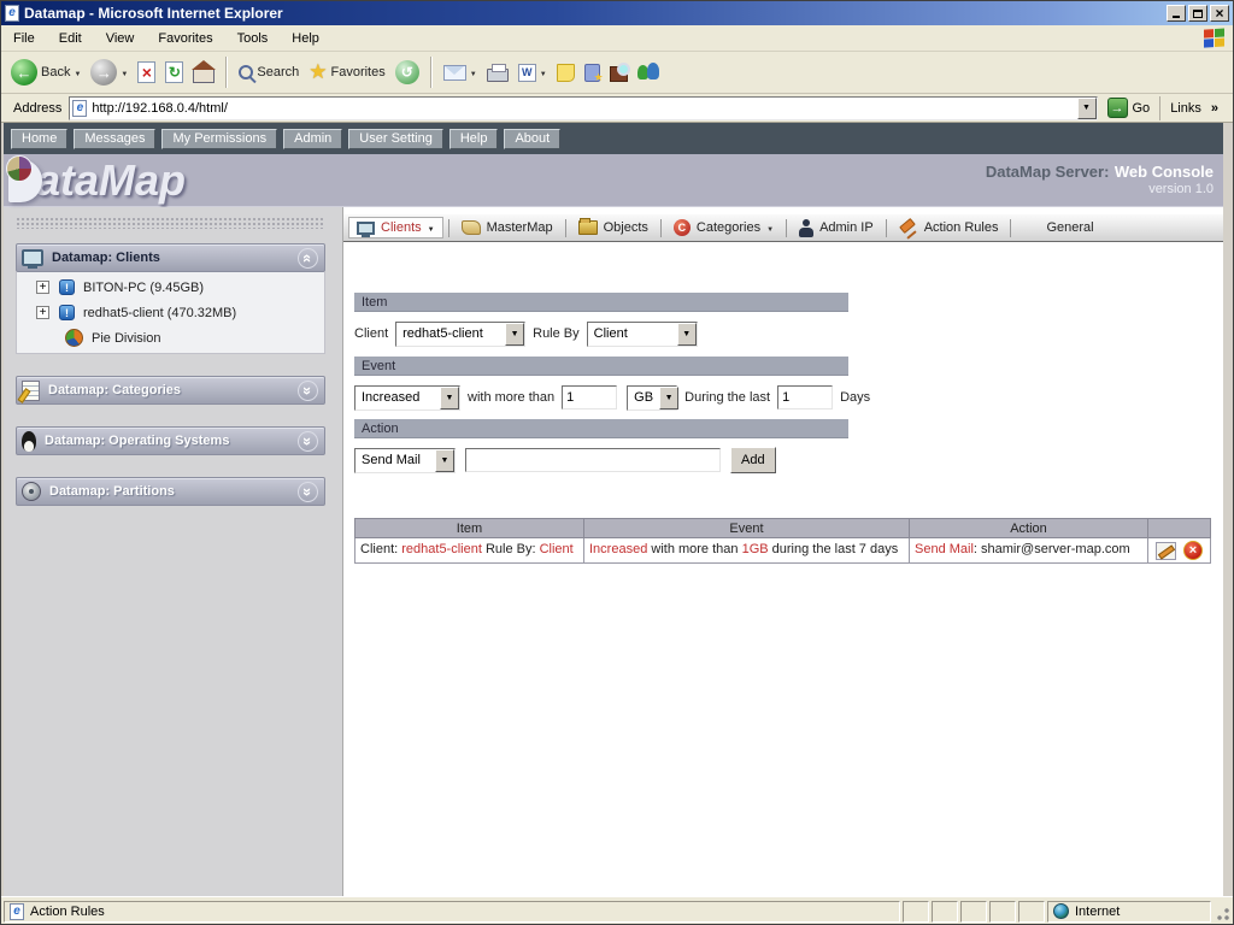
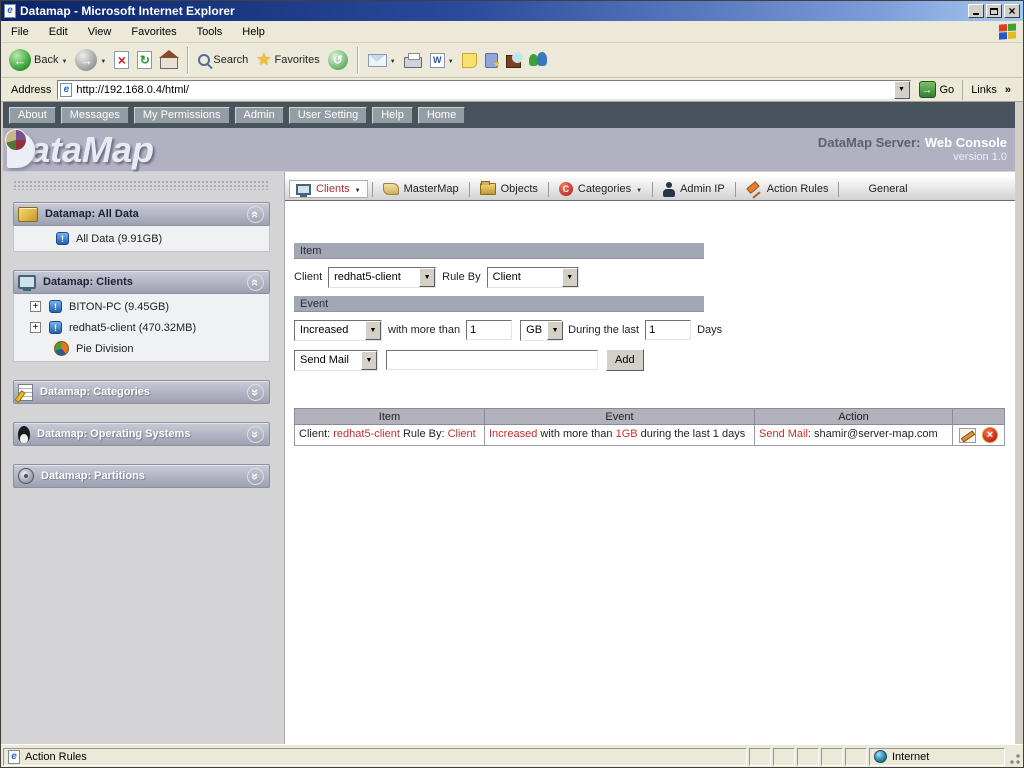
  Datamap - Microsoft Internet Explorer
  File
  Edit
  View
  Favorites
  Tools
  Help
  Back
  Search
  Favorites
  Address
  http://192.168.0.4/html/
  Go
  Links
- Home
+ About
  Messages
  My Permissions
  Admin
  User Setting
  Help
- About
+ Home
  ataMap
  DataMap Server: Web Console
  version 1.0
+ Datamap: All Data
+ All Data (9.91GB)
  Datamap: Clients
  BITON-PC (9.45GB)
  redhat5-client (470.32MB)
  Pie Division
  Datamap: Categories
  Datamap: Operating Systems
  Datamap: Partitions
  Clients
  MasterMap
  Objects
  Categories
  Admin IP
  Action Rules
  General
  Item
  Client
  redhat5-client
  Rule By
  Client
  Event
  Increased
  with more than
  1
  GB
  During the last
  1
  Days
- Action
  Send Mail
  Add
  Item	Event	Action
- Client: redhat5-client Rule By: Client	Increased with more than 1GB during the last 7 days	Send Mail: shamir@server-map.com
+ Client: redhat5-client Rule By: Client	Increased with more than 1GB during the last 1 days	Send Mail: shamir@server-map.com
  Action Rules
  Internet
